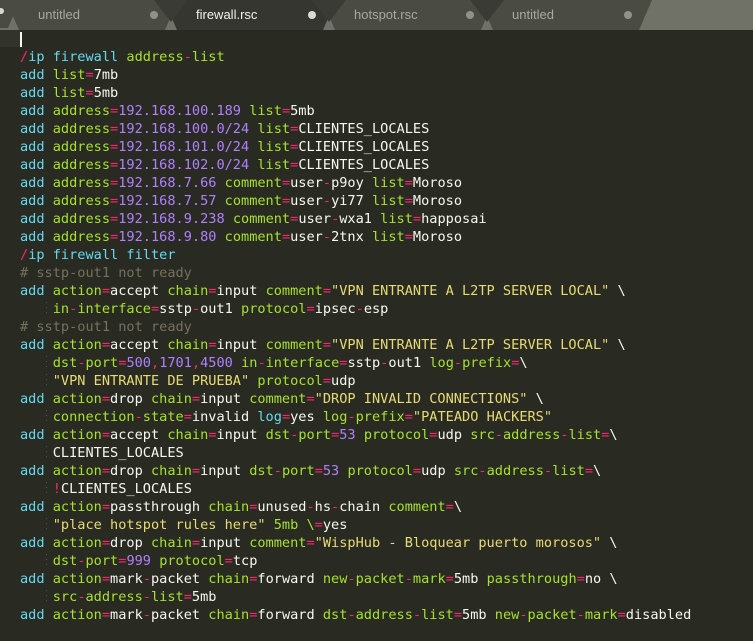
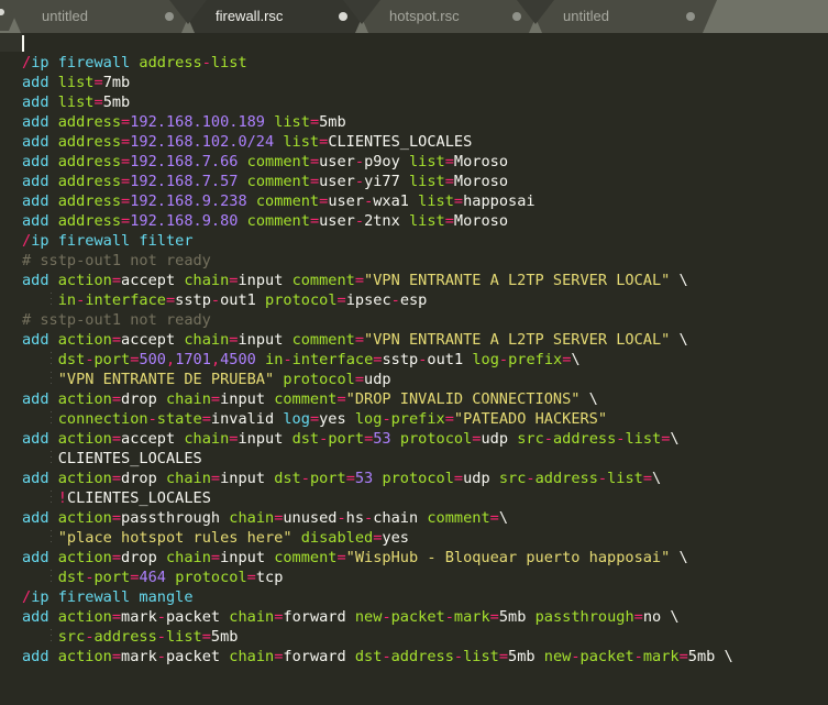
  untitled
  firewall.rsc
  hotspot.rsc
  untitled
  /ip firewall address-list
  add list=7mb
  add list=5mb
  add address=192.168.100.189 list=5mb
- add address=192.168.100.0/24 list=CLIENTES_LOCALES
- add address=192.168.101.0/24 list=CLIENTES_LOCALES
  add address=192.168.102.0/24 list=CLIENTES_LOCALES
  add address=192.168.7.66 comment=user-p9oy list=Moroso
  add address=192.168.7.57 comment=user-yi77 list=Moroso
  add address=192.168.9.238 comment=user-wxa1 list=happosai
  add address=192.168.9.80 comment=user-2tnx list=Moroso
  /ip firewall filter
  # sstp-out1 not ready
  add action=accept chain=input comment="VPN ENTRANTE A L2TP SERVER LOCAL" \
  in-interface=sstp-out1 protocol=ipsec-esp
  # sstp-out1 not ready
  add action=accept chain=input comment="VPN ENTRANTE A L2TP SERVER LOCAL" \
  dst-port=500,1701,4500 in-interface=sstp-out1 log-prefix=\
  "VPN ENTRANTE DE PRUEBA" protocol=udp
  add action=drop chain=input comment="DROP INVALID CONNECTIONS" \
  connection-state=invalid log=yes log-prefix="PATEADO HACKERS"
  add action=accept chain=input dst-port=53 protocol=udp src-address-list=\
  CLIENTES_LOCALES
  add action=drop chain=input dst-port=53 protocol=udp src-address-list=\
  !CLIENTES_LOCALES
  add action=passthrough chain=unused-hs-chain comment=\
- "place hotspot rules here" 5mb \=yes
+ "place hotspot rules here" disabled=yes
- add action=drop chain=input comment="WispHub - Bloquear puerto morosos" \
+ add action=drop chain=input comment="WispHub - Bloquear puerto happosai" \
- dst-port=999 protocol=tcp
+ dst-port=464 protocol=tcp
+ /ip firewall mangle
  add action=mark-packet chain=forward new-packet-mark=5mb passthrough=no \
  src-address-list=5mb
- add action=mark-packet chain=forward dst-address-list=5mb new-packet-mark=disabled
+ add action=mark-packet chain=forward dst-address-list=5mb new-packet-mark=5mb \
